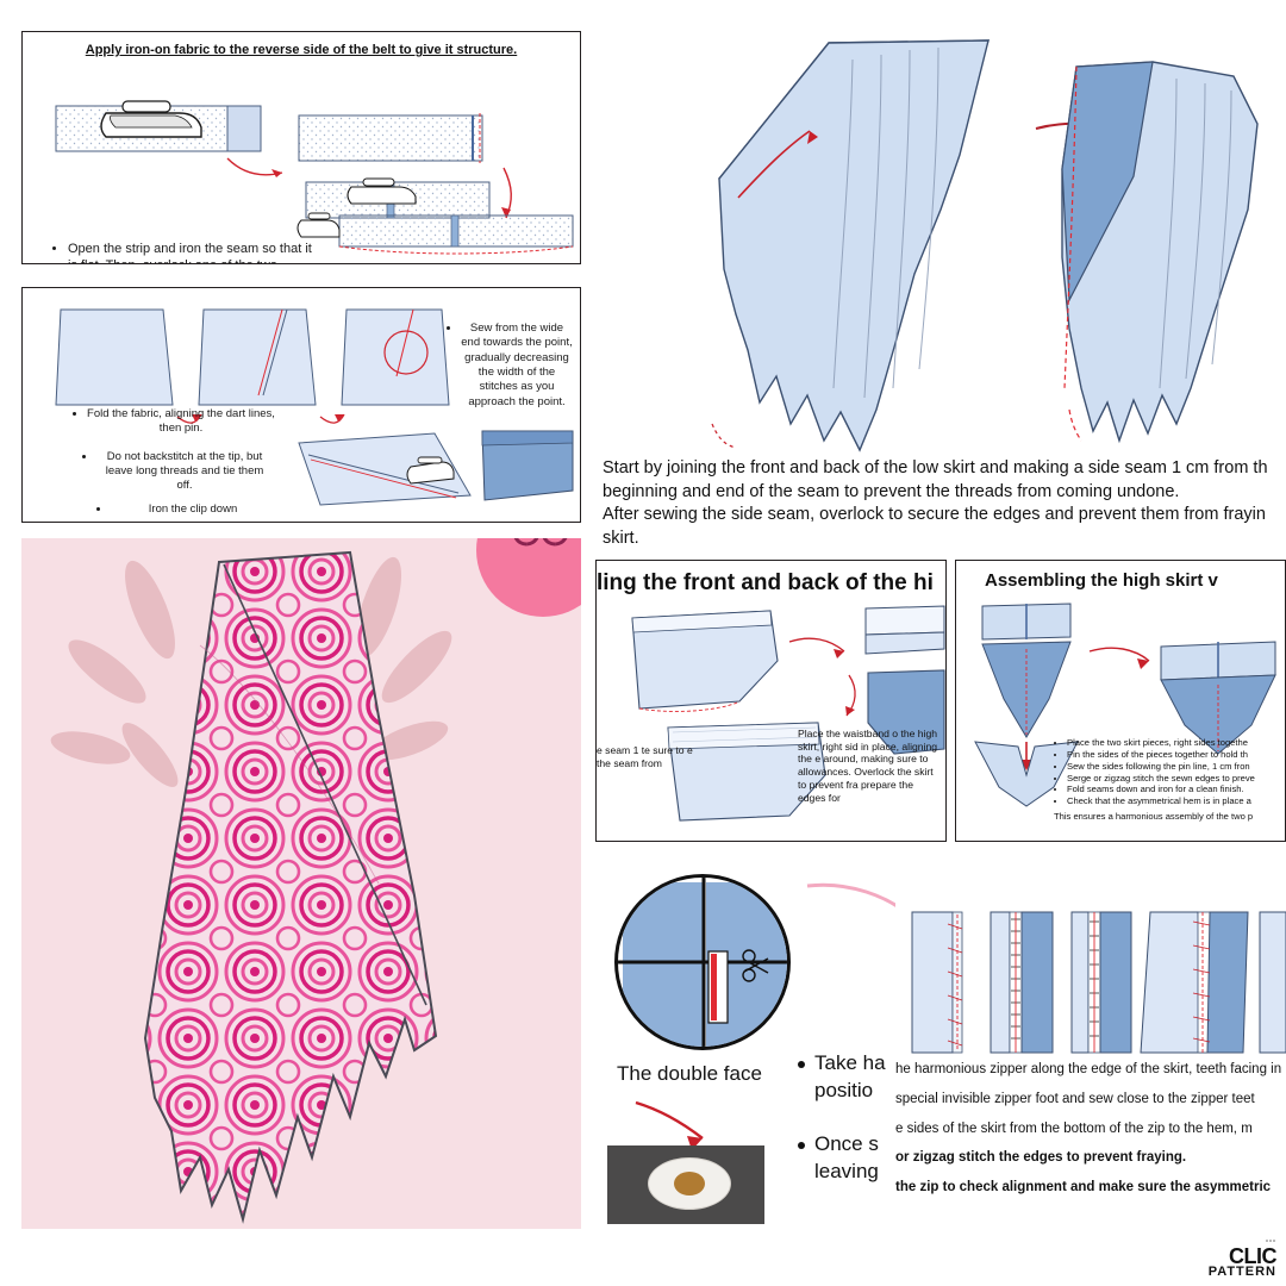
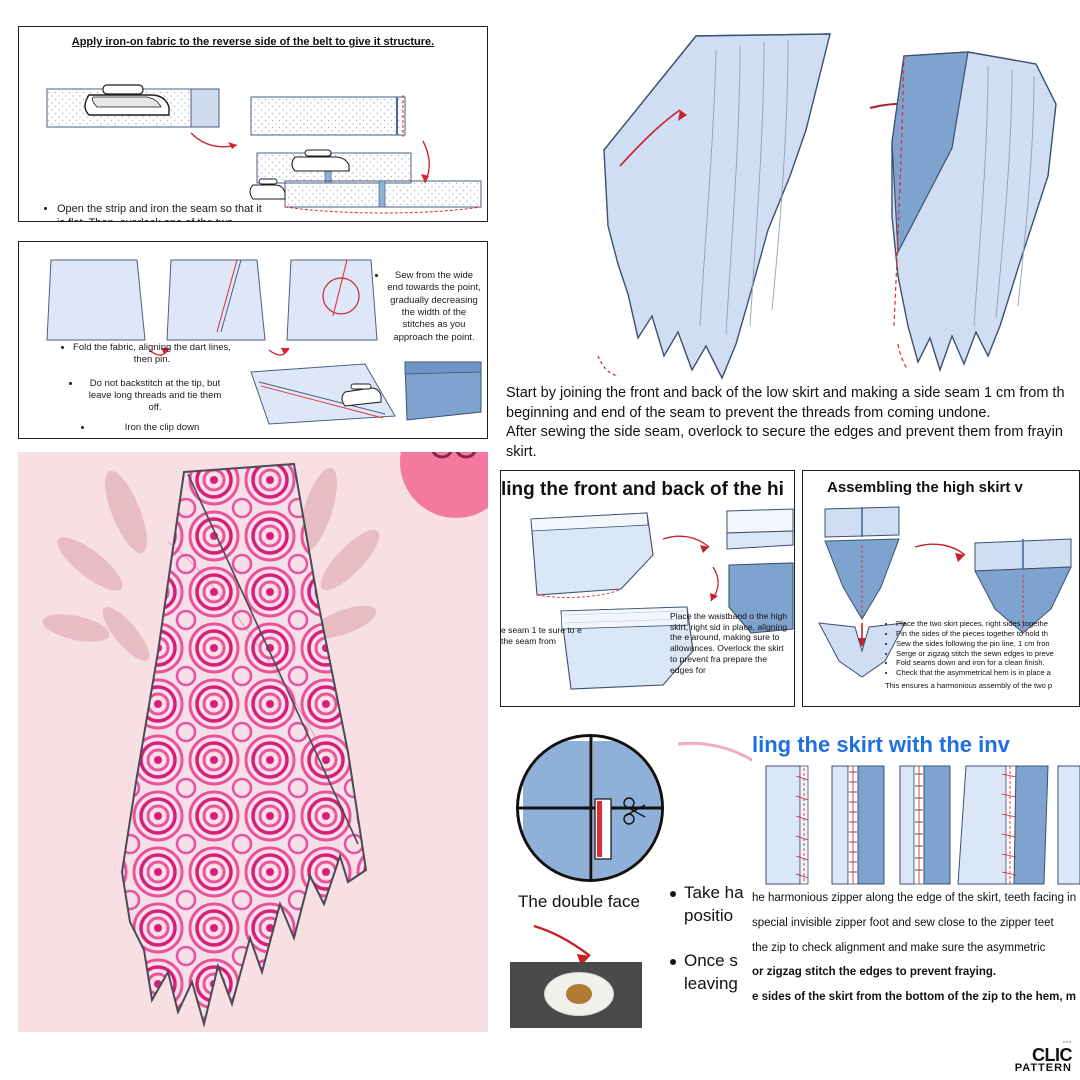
  Apply iron-on fabric to the reverse side of the belt to give it structure.
  Sew from the wide end towards the point, gradually decreasing the width of the stitches as you approach the point.
  Fold the fabric, aligning the dart lines, then pin.
  Do not backstitch at the tip, but leave long threads and tie them off.
  Iron the clip down
  Start by joining the front and back of the low skirt and making a side seam 1 cm from th
  beginning and end of the seam to prevent the threads from coming undone.
  After sewing the side seam, overlock to secure the edges and prevent them from frayin
  skirt.
  ling the front and back of the hi
  Place the waistband o the high skirt, right sid in place, aligning the e around, making sure to allowances. Overlock the skirt to prevent fra prepare the edges for
  e seam 1 te sure to e the seam from
  Assembling the high skirt v
  Place the two skirt pieces, right sides togethe
  Pin the sides of the pieces together to hold th
  Sew the sides following the pin line, 1 cm fron
  Serge or zigzag stitch the sewn edges to preve
  Fold seams down and iron for a clean finish.
  Check that the asymmetrical hem is in place a
  This ensures a harmonious assembly of the two p
  The double face
  Take ha positio
  Once s leaving
+ ling the skirt with the inv
  he harmonious zipper along the edge of the skirt, teeth facing in
  special invisible zipper foot and sew close to the zipper teet
- e sides of the skirt from the bottom of the zip to the hem, m
+ the zip to check alignment and make sure the asymmetric
  or zigzag stitch the edges to prevent fraying.
- the zip to check alignment and make sure the asymmetric
+ e sides of the skirt from the bottom of the zip to the hem, m
  CLIC
  PATTERN
